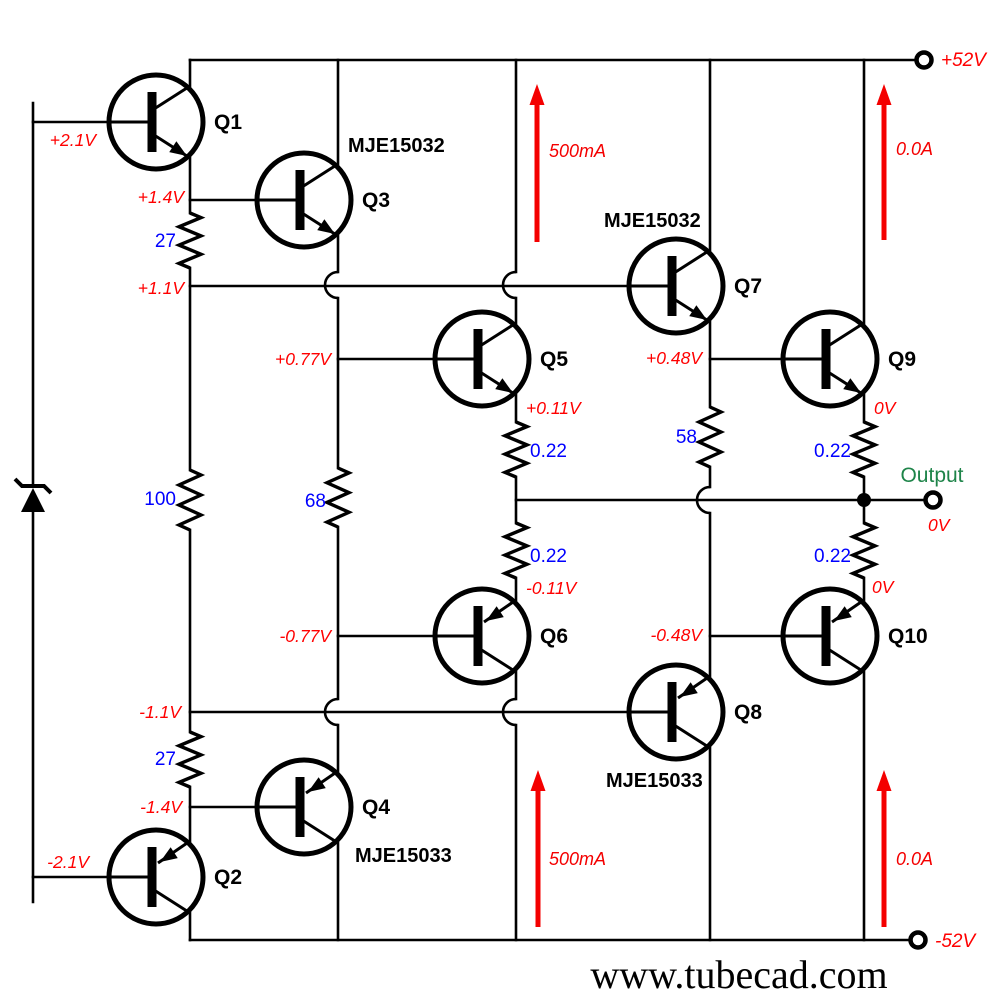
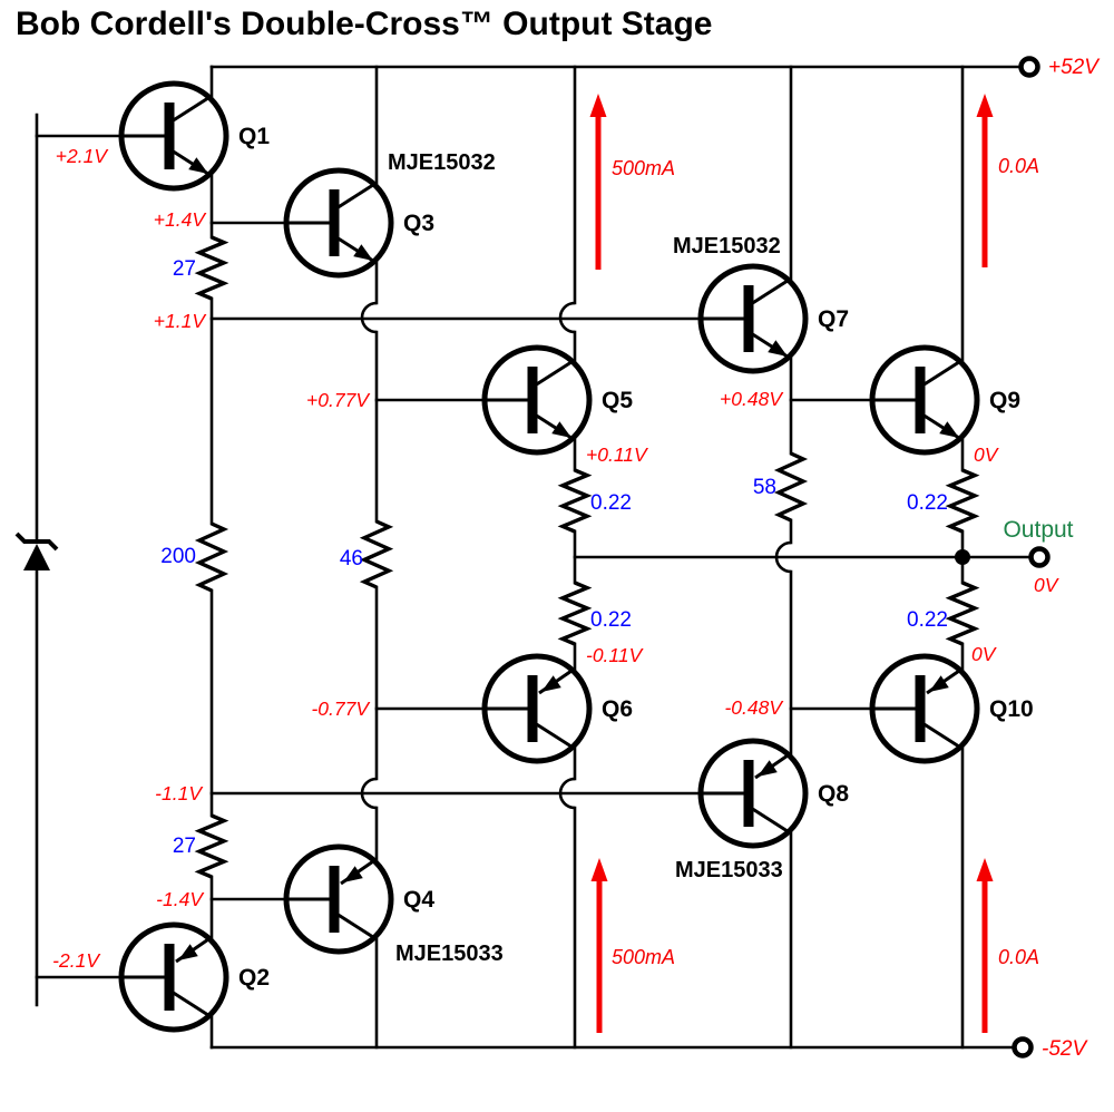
+ Bob Cordell's Double-Cross™ Output Stage
  27
- 100
+ 200
  27
- 68
+ 46
  0.22
  0.22
  58
  0.22
  0.22
  Q1
  Q2
  Q3
  Q4
  Q5
  Q6
  Q7
  Q8
  Q9
  Q10
  MJE15032
  MJE15032
  MJE15033
  MJE15033
  +2.1V
  +1.4V
  +1.1V
  +0.77V
  -0.77V
  +0.11V
  -0.11V
  +0.48V
  -0.48V
  0V
  0V
  -1.1V
  -1.4V
  -2.1V
  500mA
  0.0A
  500mA
  0.0A
  +52V
  -52V
  Output
  0V
- www.tubecad.com
